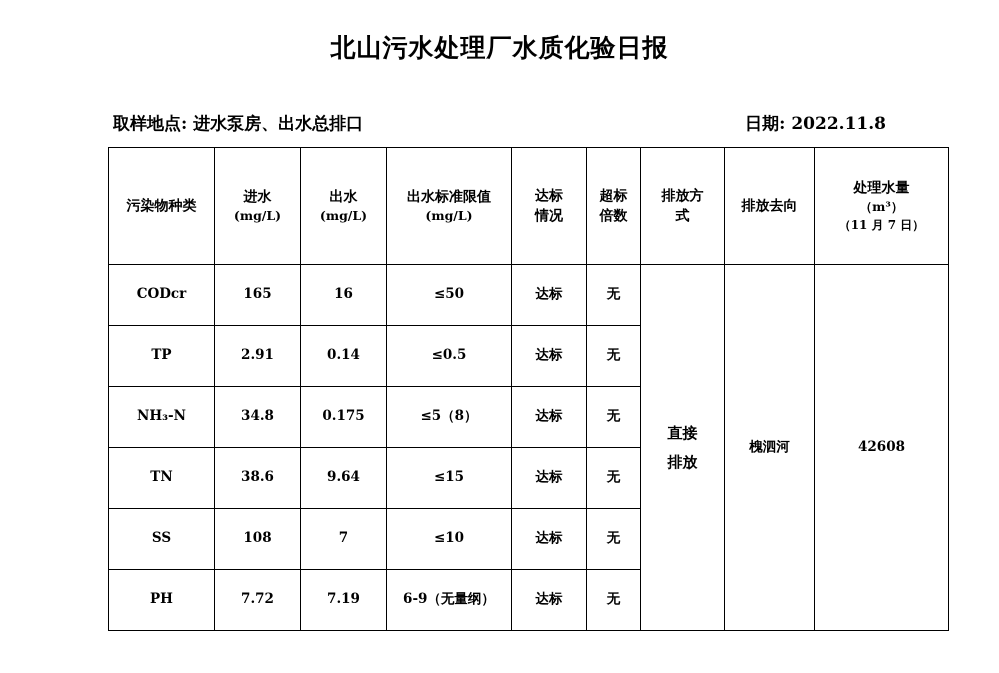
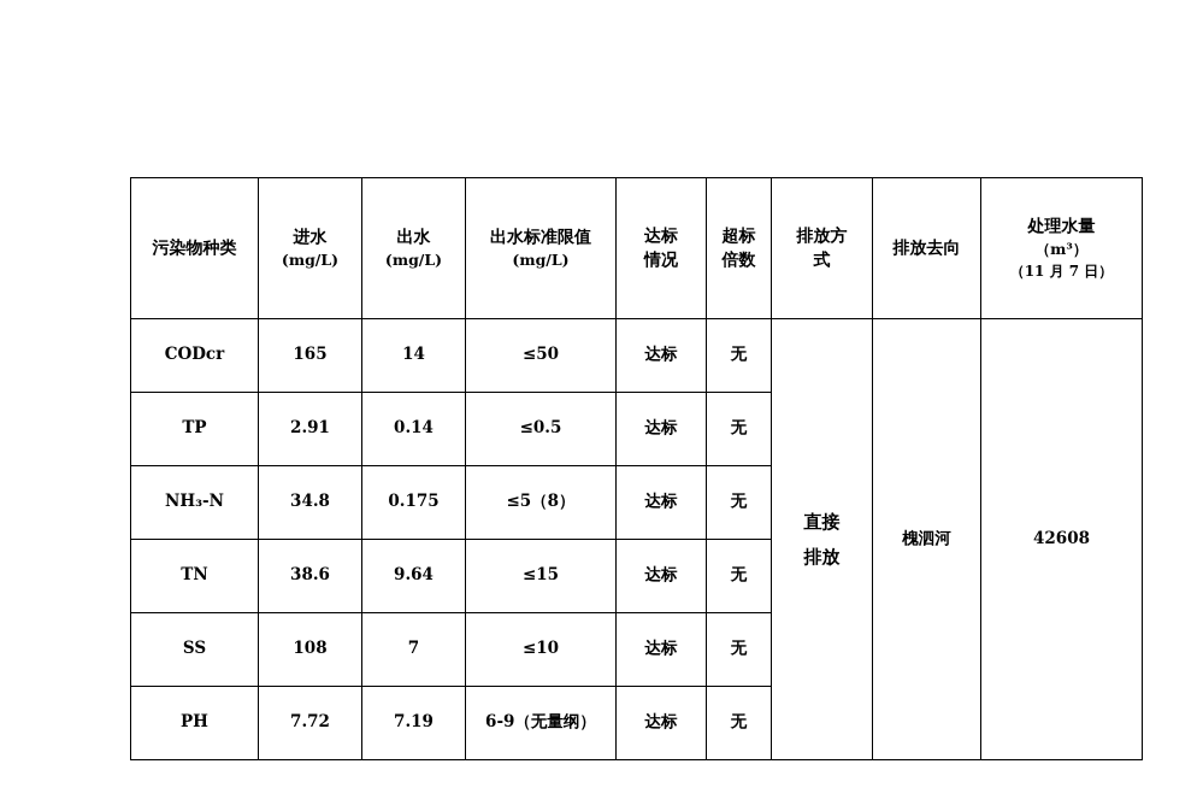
- 北山污水处理厂水质化验日报
- 取样地点: 进水泵房、出水总排口
- 日期: 2022.11.8
  污染物种类	进水 (mg/L)	出水 (mg/L)	出水标准限值 (mg/L)	达标 情况	超标 倍数	排放方 式	排放去向	处理水量 （m³） （11 月 7 日）
- CODcr	165	16	≤50	达标	无	直接 排放	槐泗河	42608
+ CODcr	165	14	≤50	达标	无	直接 排放	槐泗河	42608
  TP	2.91	0.14	≤0.5	达标	无
  NH₃-N	34.8	0.175	≤5（8）	达标	无
  TN	38.6	9.64	≤15	达标	无
  SS	108	7	≤10	达标	无
  PH	7.72	7.19	6-9（无量纲）	达标	无
